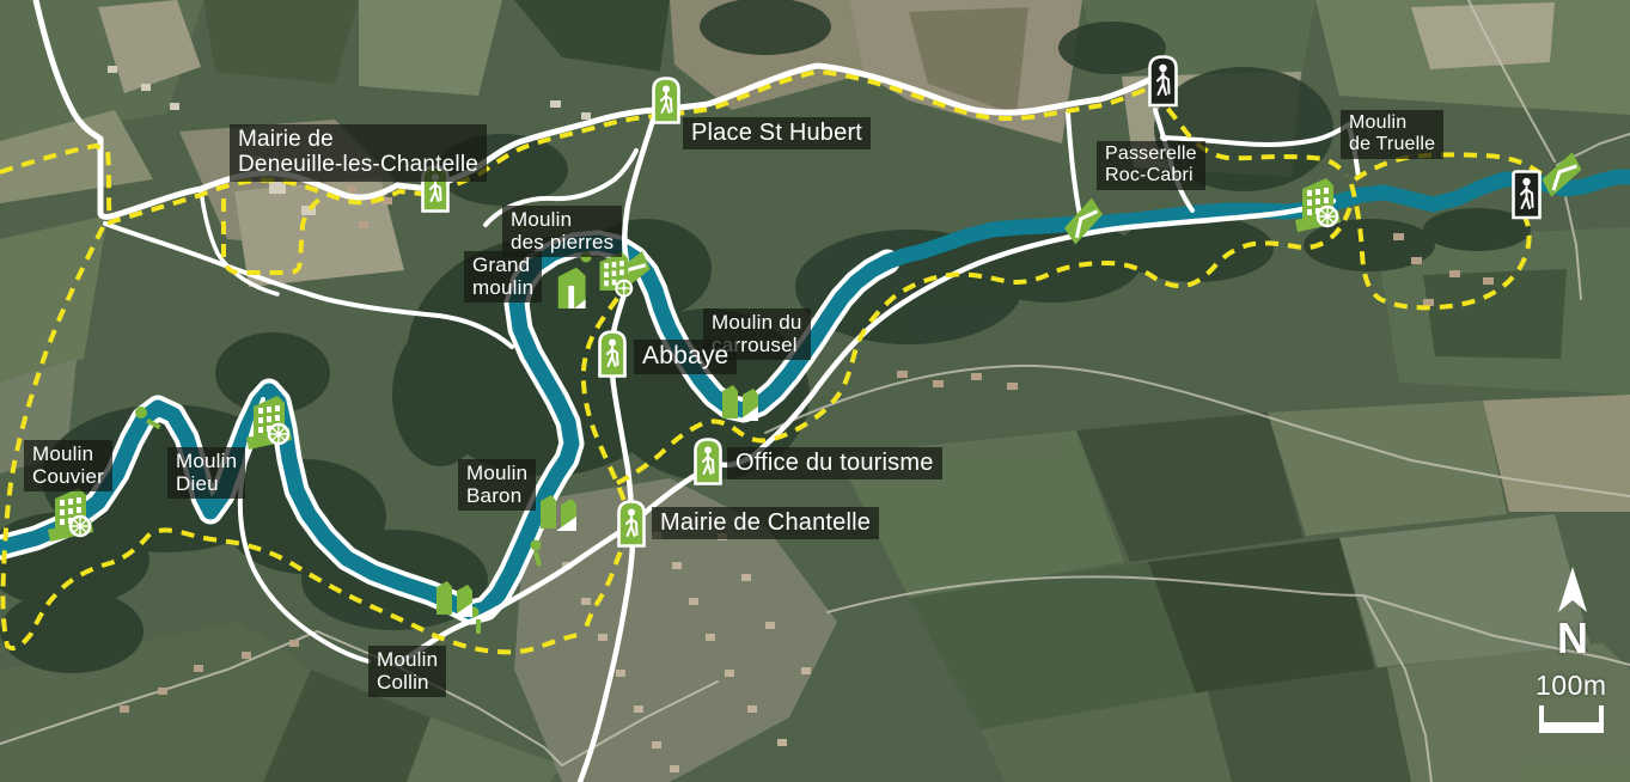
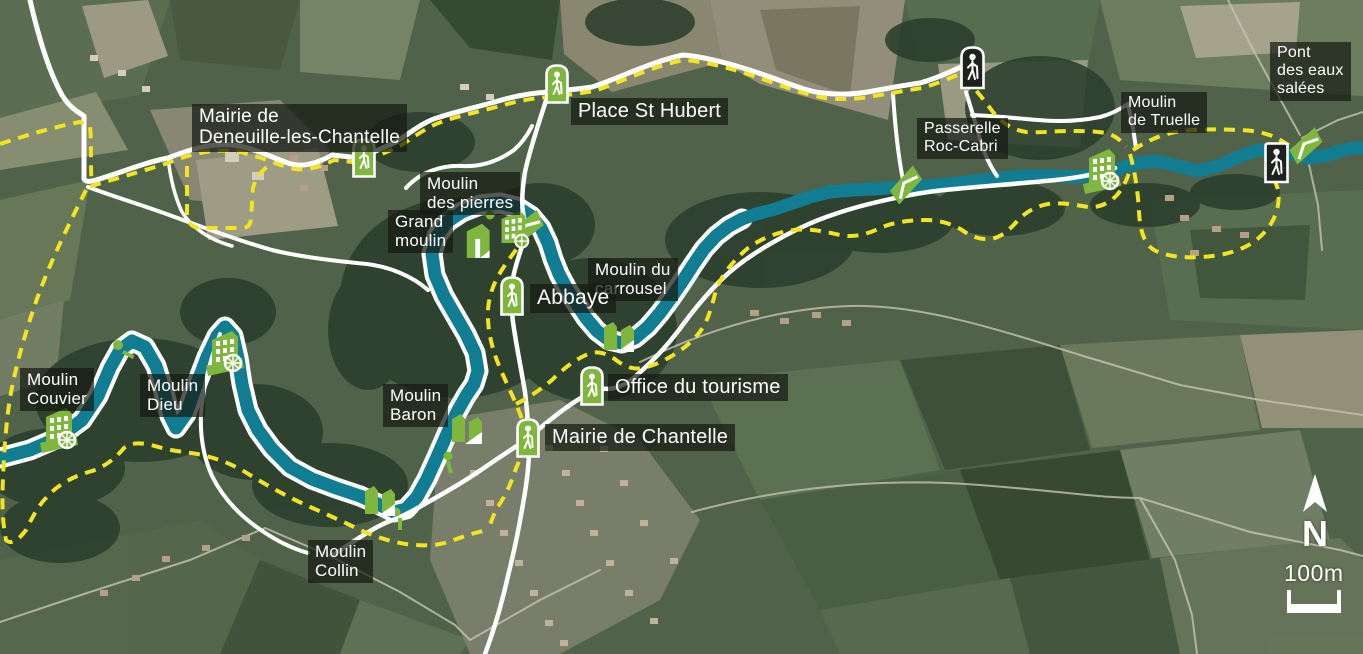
  Mairie de
  Deneuille-les-Chantelle
  Place St Hubert
  Moulin
  des pierres
  Grand
  moulin
  Moulin du
  carrousel
  Abbaye
  Office du tourisme
  Mairie de Chantelle
  Moulin
  Baron
  Moulin
  Collin
  Moulin
  Couvier
  Moulin
  Dieu
  Passerelle
  Roc-Cabri
  Moulin
  de Truelle
+ Pont
+ des eaux
+ salées
  N
  100m
